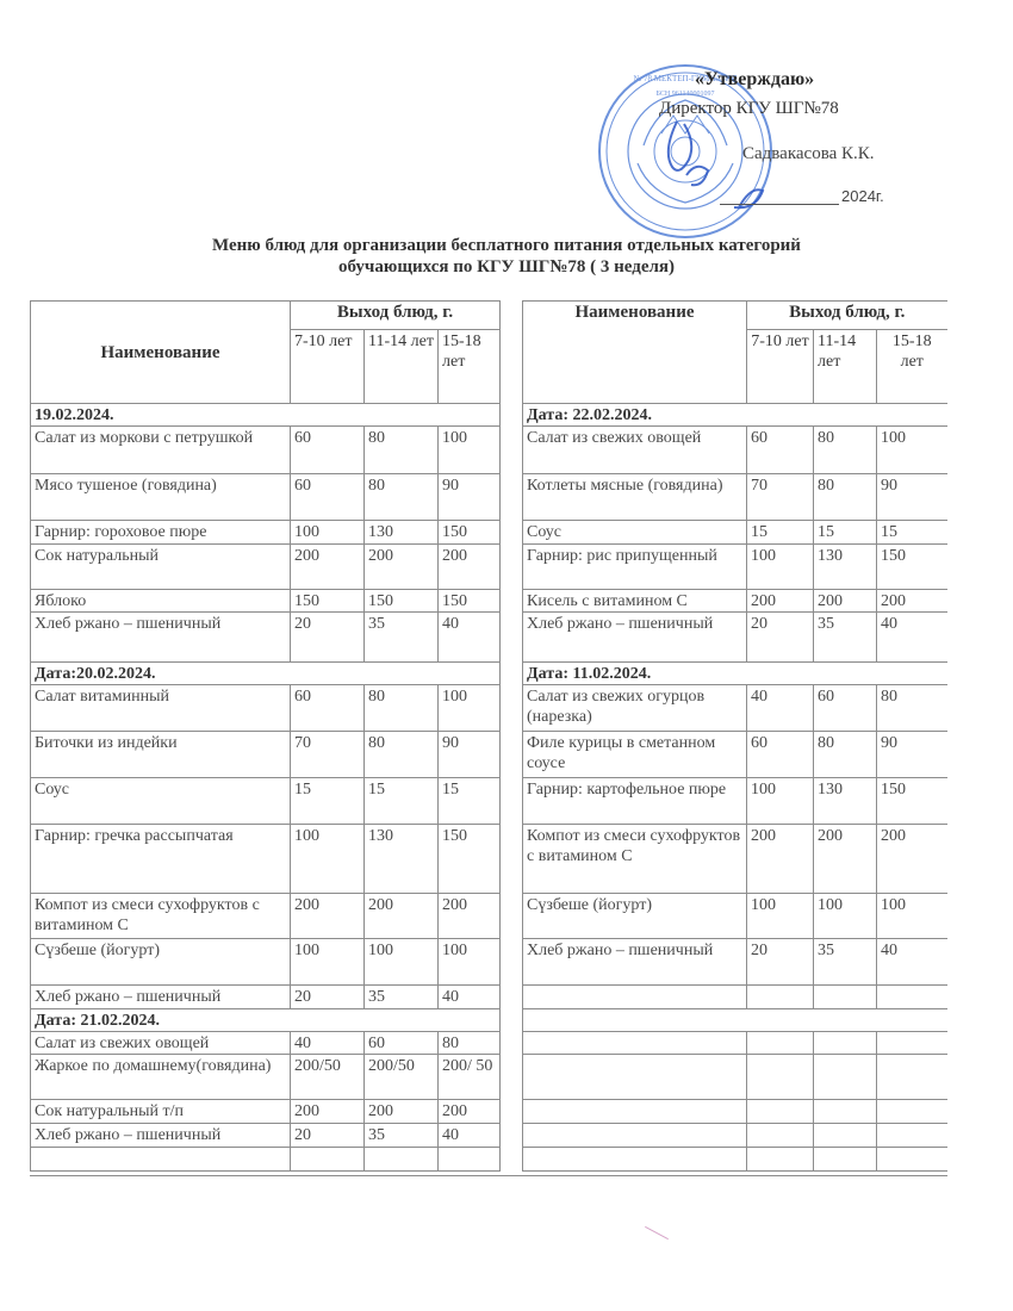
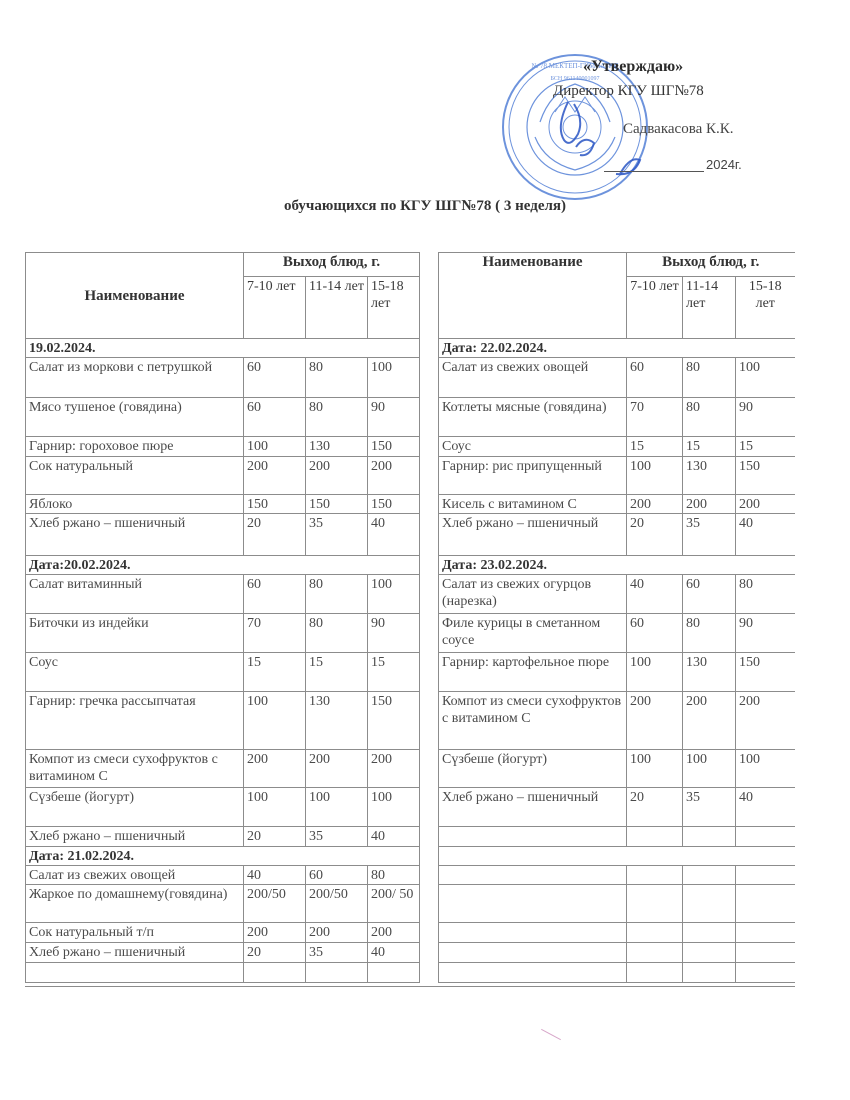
  № 78 МЕКТЕП-ГИМНАЗИЯ
  «Утверждаю»
  Директор КГУ ШГ№78
  Садвакасова К.К.
  2024г.
- Меню блюд для организации бесплатного питания отдельных категорий
  обучающихся по КГУ ШГ№78 ( 3 неделя)
  Наименование	Выход блюд, г.
  7-10 лет	11-14 лет	15-18 лет
  19.02.2024.
  Салат из моркови с петрушкой	60	80	100
  Мясо тушеное (говядина)	60	80	90
  Гарнир: гороховое пюре	100	130	150
  Сок натуральный	200	200	200
  Яблоко	150	150	150
  Хлеб ржано – пшеничный	20	35	40
  Дата:20.02.2024.
  Салат витаминный	60	80	100
  Биточки из индейки	70	80	90
  Соус	15	15	15
  Гарнир: гречка рассыпчатая	100	130	150
  Компот из смеси сухофруктов с витамином С	200	200	200
  Сүзбеше (йогурт)	100	100	100
  Хлеб ржано – пшеничный	20	35	40
  Дата: 21.02.2024.
  Салат из свежих овощей	40	60	80
  Жаркое по домашнему(говядина)	200/50	200/50	200/ 50
  Сок натуральный т/п	200	200	200
  Хлеб ржано – пшеничный	20	35	40
  Наименование	Выход блюд, г.
  7-10 лет	11-14 лет	15-18 лет
  Дата: 22.02.2024.
  Салат из свежих овощей	60	80	100
  Котлеты мясные (говядина)	70	80	90
  Соус	15	15	15
  Гарнир: рис припущенный	100	130	150
  Кисель с витамином С	200	200	200
  Хлеб ржано – пшеничный	20	35	40
- Дата: 11.02.2024.
+ Дата: 23.02.2024.
  Салат из свежих огурцов (нарезка)	40	60	80
  Филе курицы в сметанном соусе	60	80	90
  Гарнир: картофельное пюре	100	130	150
  Компот из смеси сухофруктов с витамином С	200	200	200
  Сүзбеше (йогурт)	100	100	100
  Хлеб ржано – пшеничный	20	35	40
